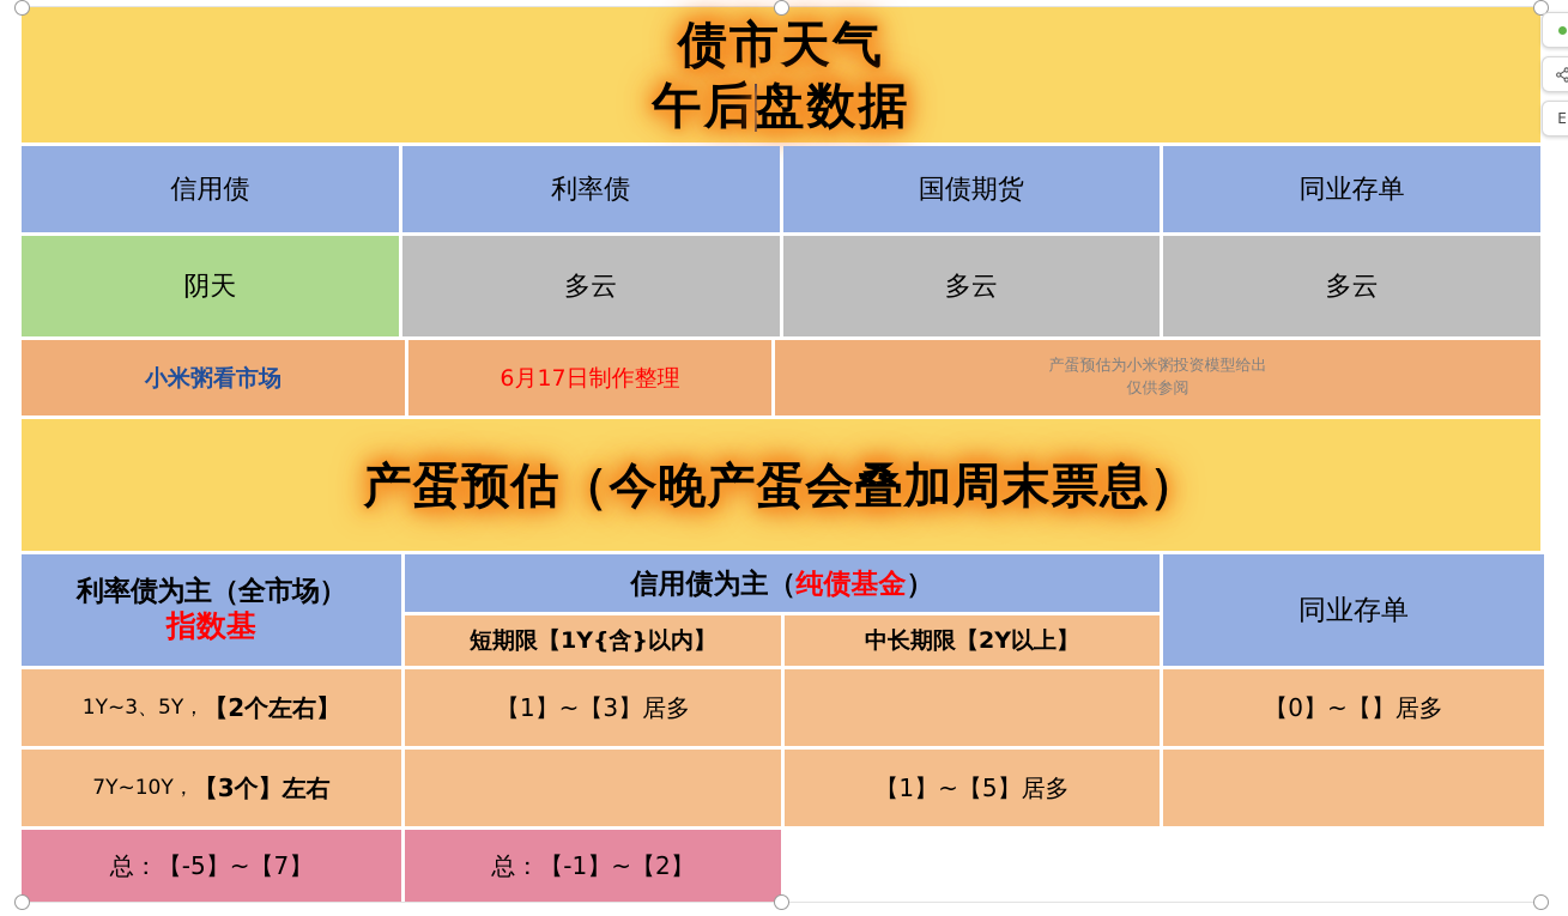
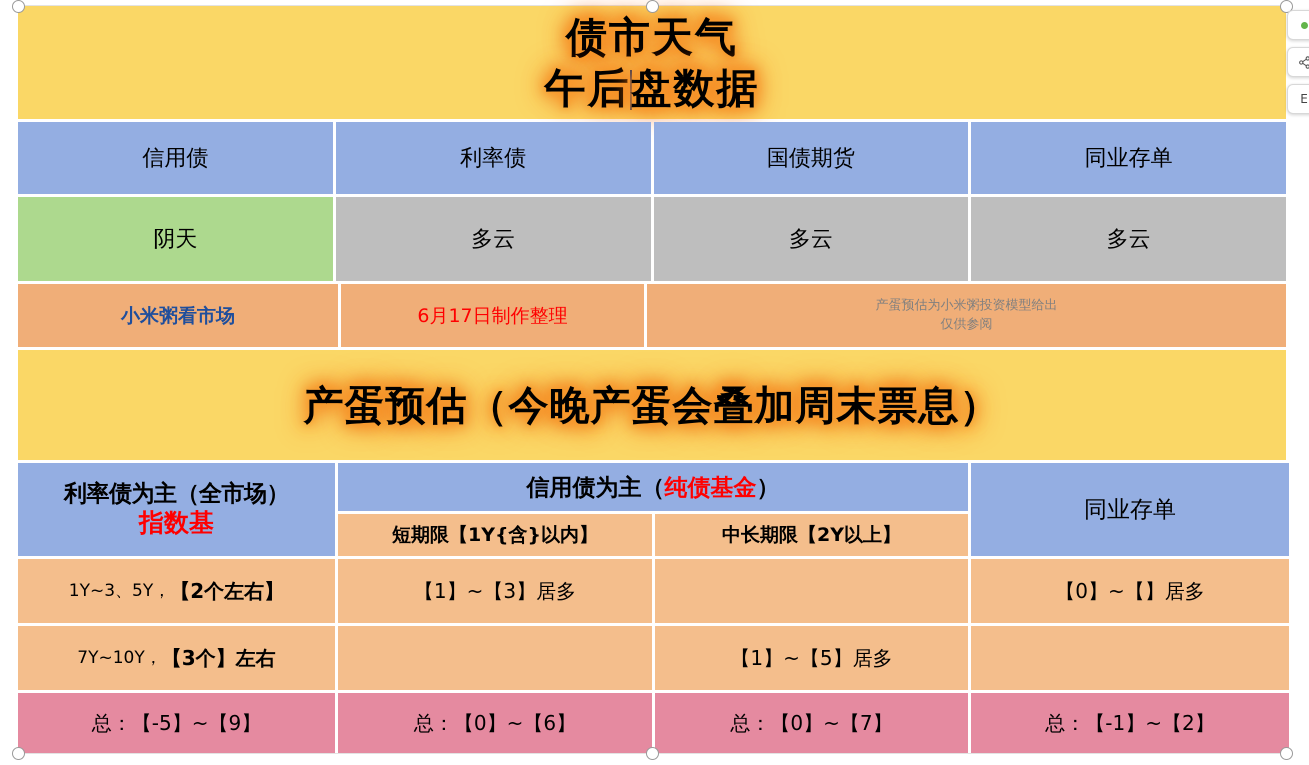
  债市天气
  午后盘数据
  信用债
  利率债
  国债期货
  同业存单
  阴天
  多云
  多云
  多云
  小米粥看市场
  6月17日制作整理
  产蛋预估为小米粥投资模型给出
  仅供参阅
  产蛋预估（今晚产蛋会叠加周末票息）
  利率债为主（全市场）
  指数基
  信用债为主（
  纯债基金
  ）
  同业存单
  短期限【1Y{含}以内】
  中长期限【2Y以上】
  1Y~3、5Y，
  【2个左右】
  【1】~【3】居多
  【0】~【】居多
  7Y~10Y，
  【3个】左右
  【1】~【5】居多
- 总：【-5】~【7】
+ 总：【-5】~【9】
+ 总：【0】~【6】
+ 总：【0】~【7】
  总：【-1】~【2】
  E
